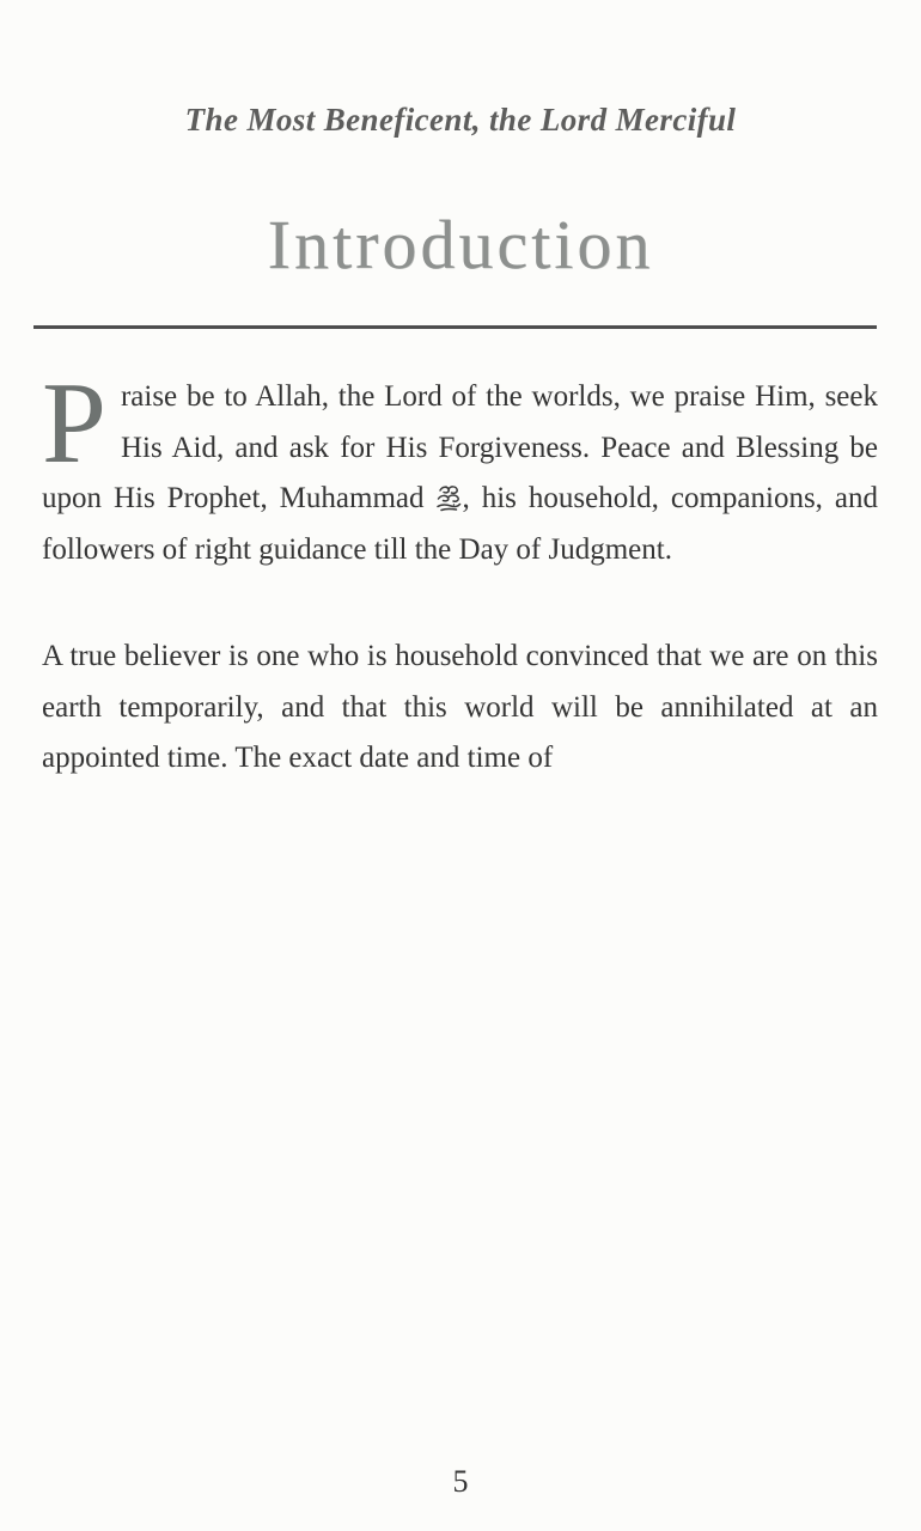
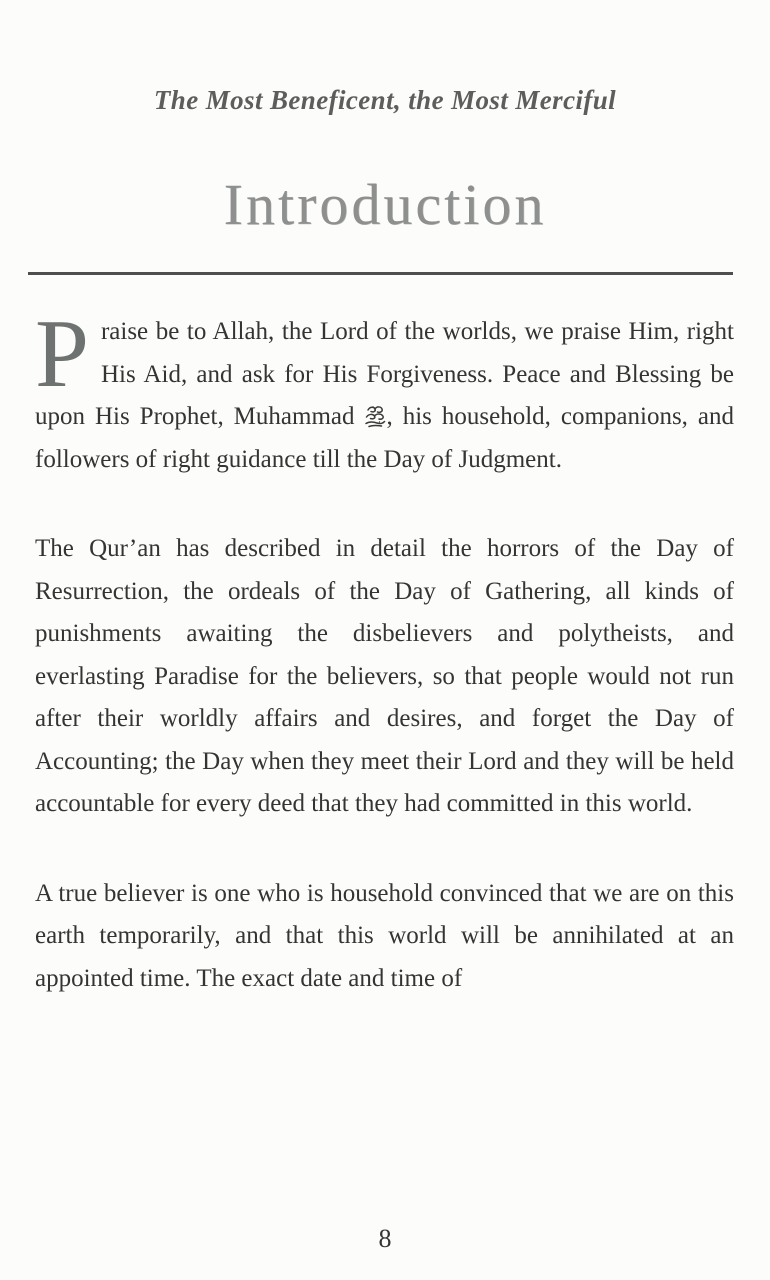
- The Most Beneficent, the Lord Merciful
+ The Most Beneficent, the Most Merciful
  Introduction
  P
- raise be to Allah, the Lord of the worlds, we praise Him, seek His Aid, and ask for His Forgiveness. Peace and Blessing be upon His Prophet, Muhammad , his household, companions, and followers of right guidance till the Day of Judgment.
+ raise be to Allah, the Lord of the worlds, we praise Him, right His Aid, and ask for His Forgiveness. Peace and Blessing be upon His Prophet, Muhammad , his household, companions, and followers of right guidance till the Day of Judgment.
+ The Qur’an has described in detail the horrors of the Day of Resurrection, the ordeals of the Day of Gathering, all kinds of punishments awaiting the disbelievers and polytheists, and everlasting Paradise for the believers, so that people would not run after their worldly affairs and desires, and forget the Day of Accounting; the Day when they meet their Lord and they will be held accountable for every deed that they had committed in this world.
  A true believer is one who is household convinced that we are on this earth temporarily, and that this world will be annihilated at an appointed time. The exact date and time of
- 5
+ 8
